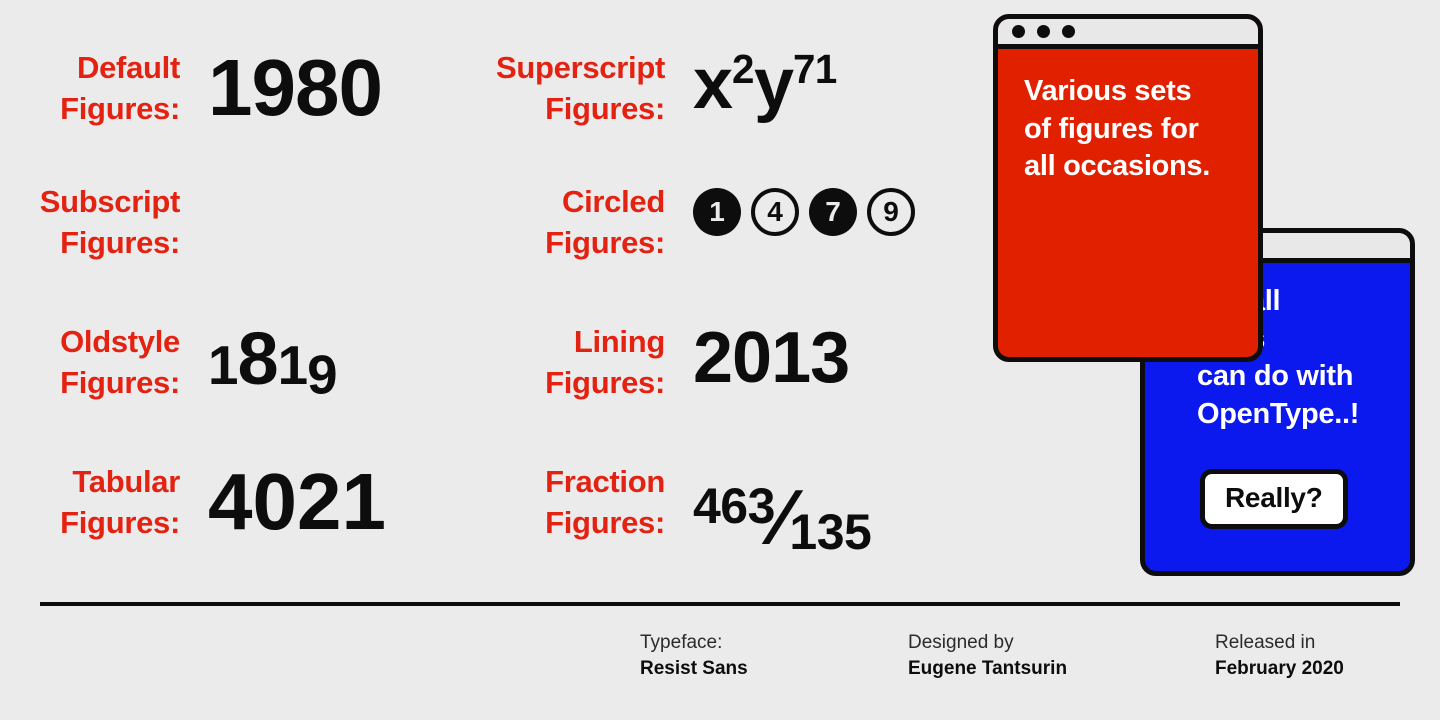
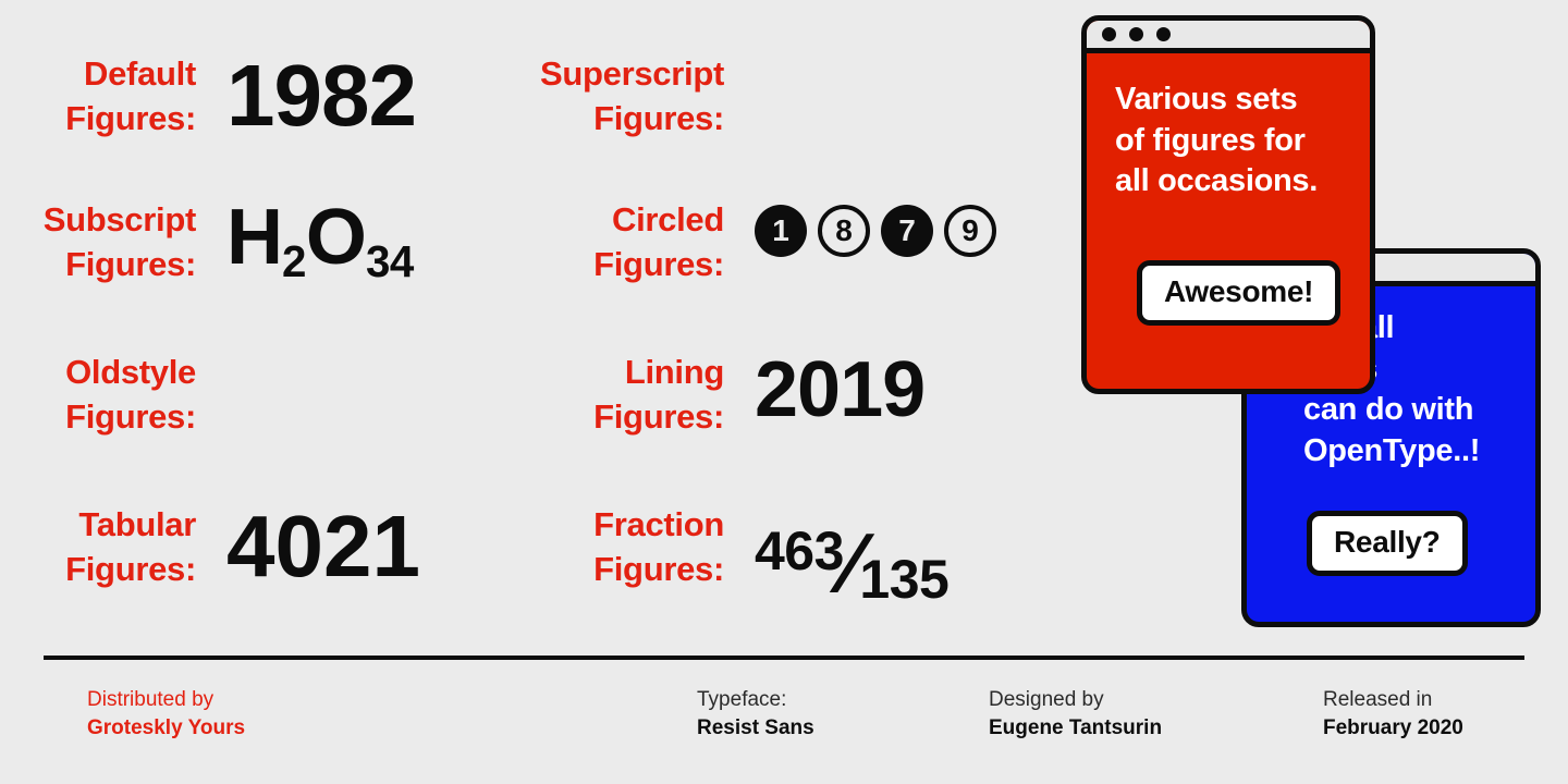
  Default
  Figures:
- 1980
+ 1982
  Superscript
  Figures:
- x2y71
  Subscript
  Figures:
+ H2O34
  Circled
  Figures:
  1
- 4
+ 8
  7
  9
  Oldstyle
  Figures:
- 1819
  Lining
  Figures:
- 2013
+ 2019
  Tabular
  Figures:
  4021
  Fraction
  Figures:
  463⁄135
  can do with
  OpenType..!
  Really?
  Various sets
  of figures for
  all occasions.
+ Awesome!
+ Distributed by
+ Groteskly Yours
  Typeface:
  Resist Sans
  Designed by
  Eugene Tantsurin
  Released in
  February 2020
